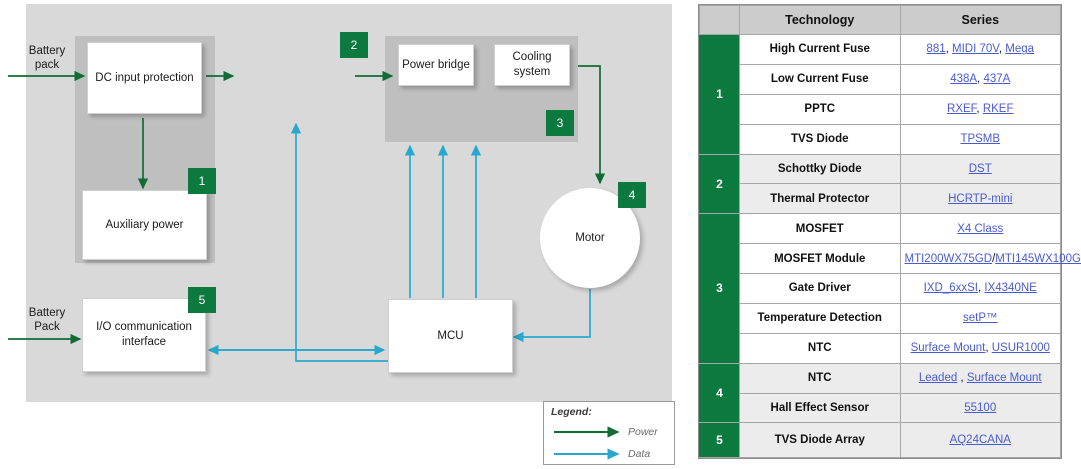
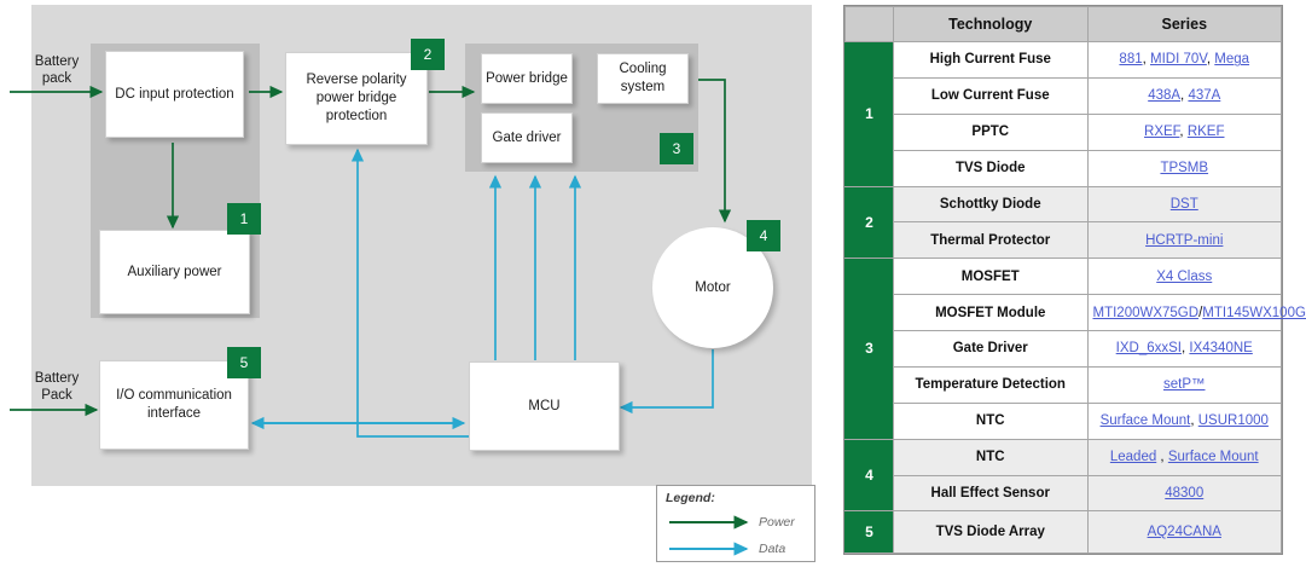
  DC input protection
  Auxiliary power
+ Reverse polarity power bridge protection
  Power bridge
+ Gate driver
  Cooling system
  Motor
  MCU
  I/O communication interface
  Battery pack
  Battery Pack
  1
  2
  3
  4
  5
  Legend:
  Power
  Data
  	Technology	Series
  1	High Current Fuse	881, MIDI 70V, Mega
  Low Current Fuse	438A, 437A
  PPTC	RXEF, RKEF
  TVS Diode	TPSMB
  2	Schottky Diode	DST
  Thermal Protector	HCRTP-mini
  3	MOSFET	X4 Class
  MOSFET Module	MTI200WX75GD/MTI145WX100G
  Gate Driver	IXD_6xxSI, IX4340NE
  Temperature Detection	setP™
  NTC	Surface Mount, USUR1000
  4	NTC	Leaded , Surface Mount
- Hall Effect Sensor	55100
+ Hall Effect Sensor	48300
  5	TVS Diode Array	AQ24CANA
